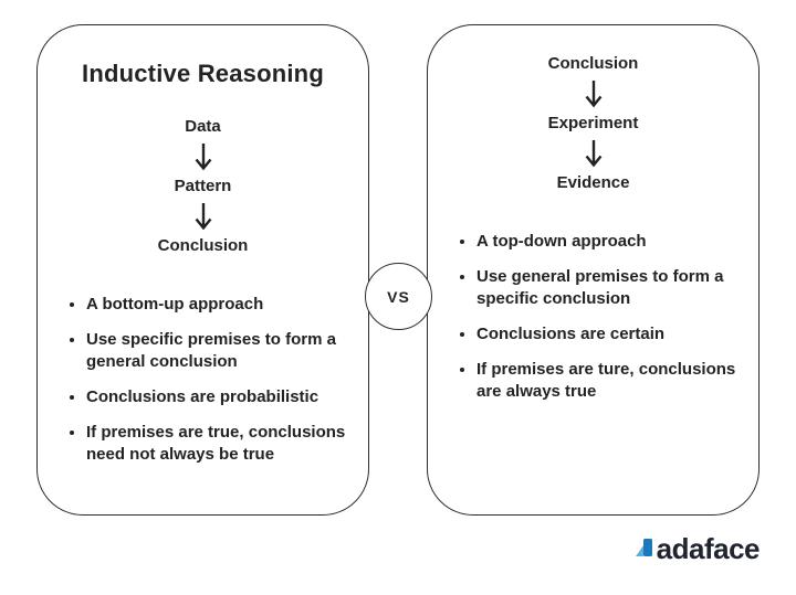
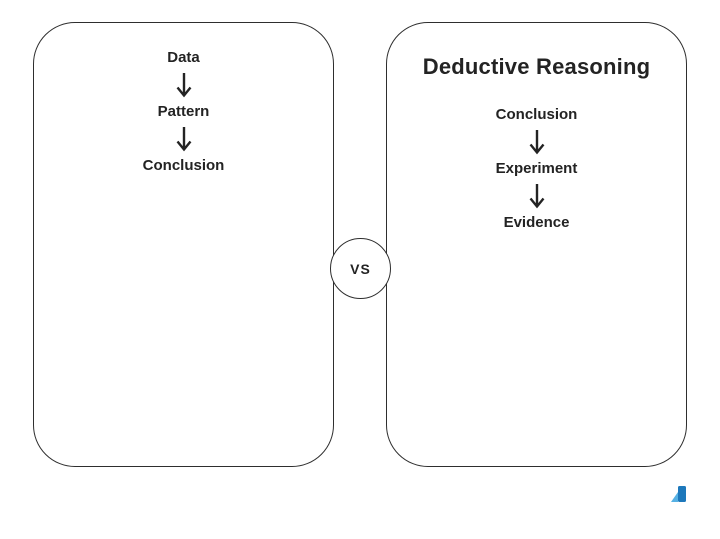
- Inductive Reasoning
  Data
  Pattern
  Conclusion
- A bottom-up approach
- Use specific premises to form a general conclusion
- Conclusions are probabilistic
- If premises are true, conclusions need not always be true
  VS
+ Deductive Reasoning
  Conclusion
  Experiment
  Evidence
- A top-down approach
- Use general premises to form a specific conclusion
- Conclusions are certain
- If premises are ture, conclusions are always true
- adaface
